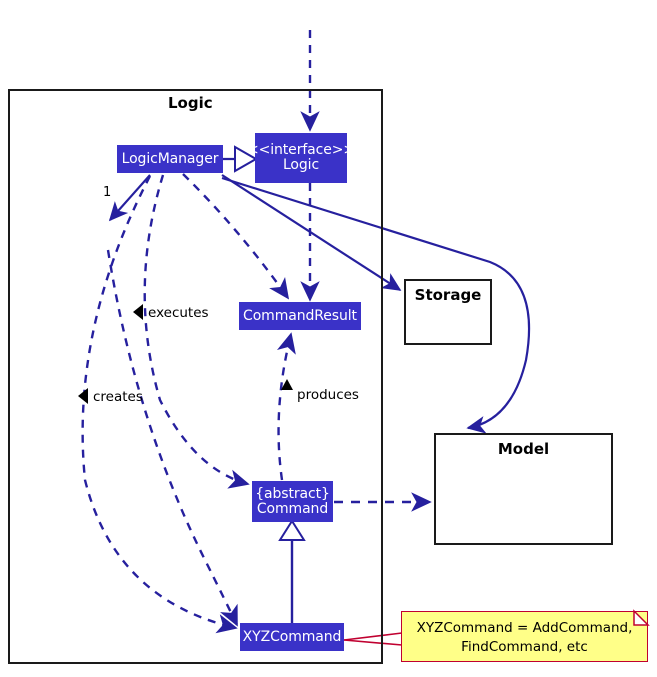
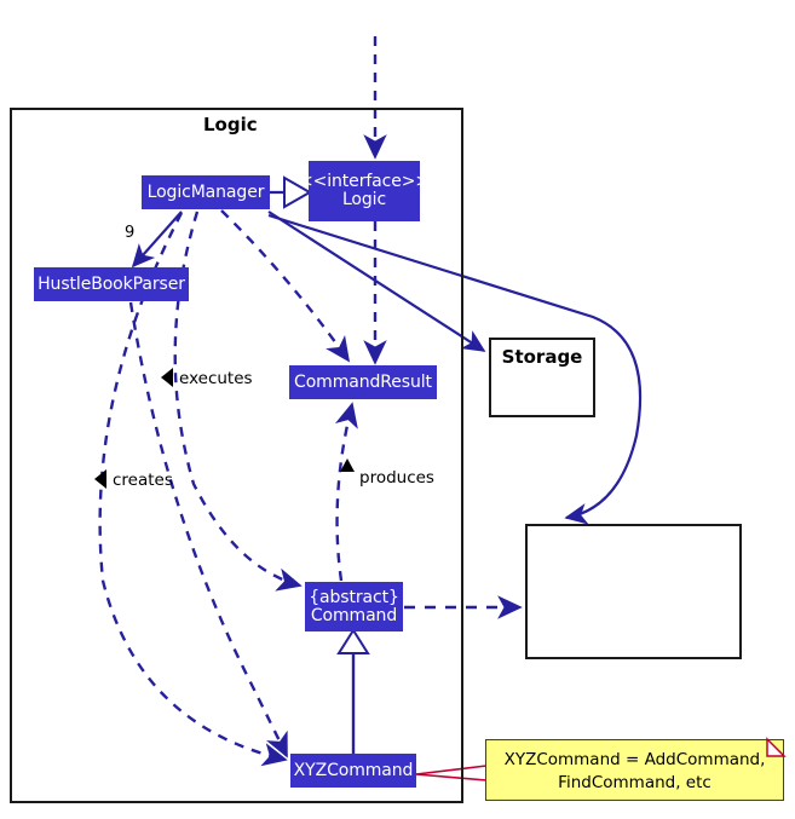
  Logic
  LogicManager
  <<interface>>
  Logic
+ HustleBookParser
  CommandResult
  {abstract}
  Command
  XYZCommand
  Storage
- Model
- 1
+ 9
  executes
  creates
  produces
  XYZCommand = AddCommand,
  FindCommand, etc
